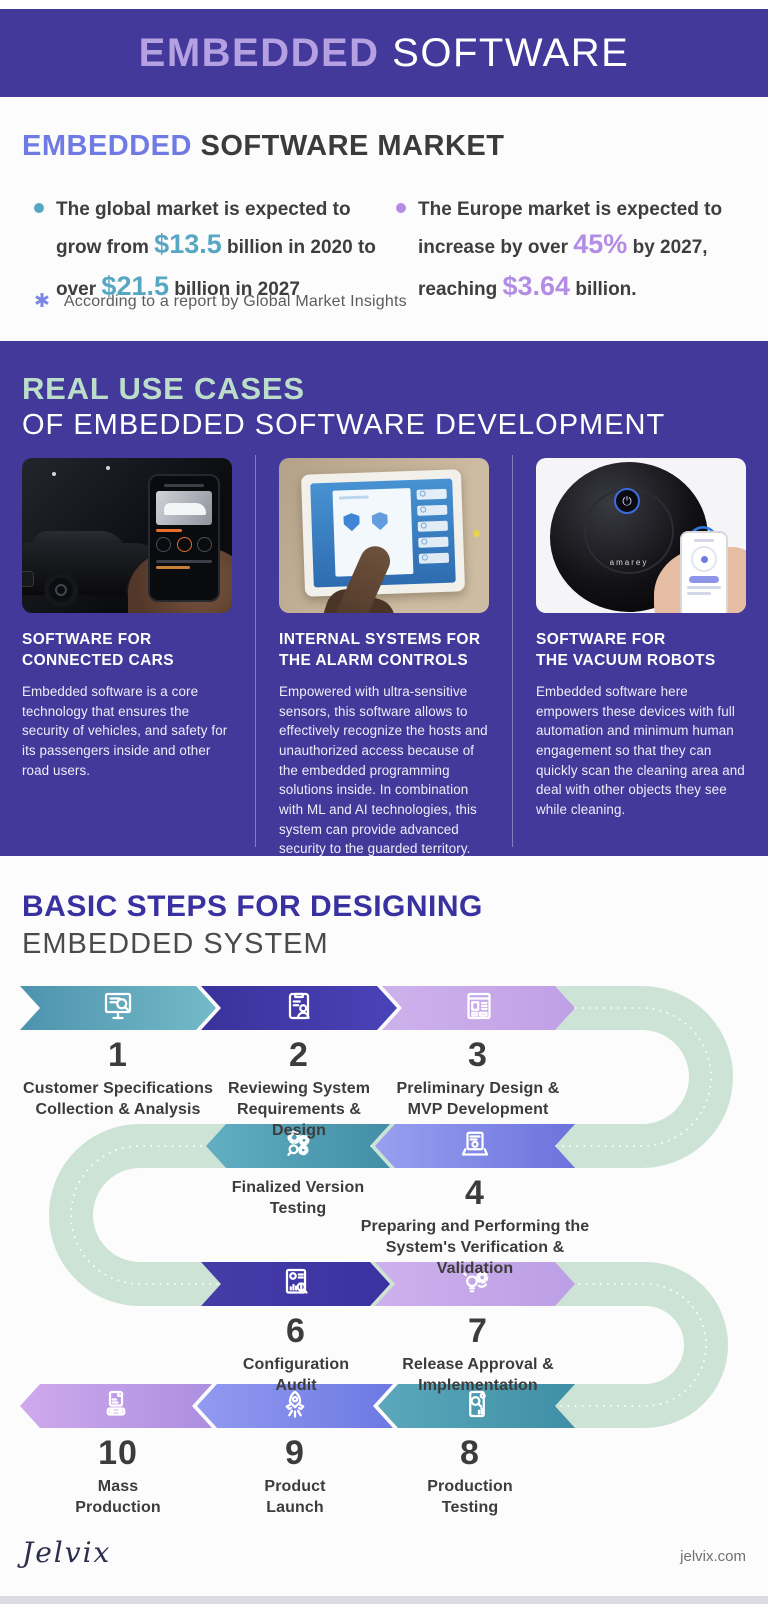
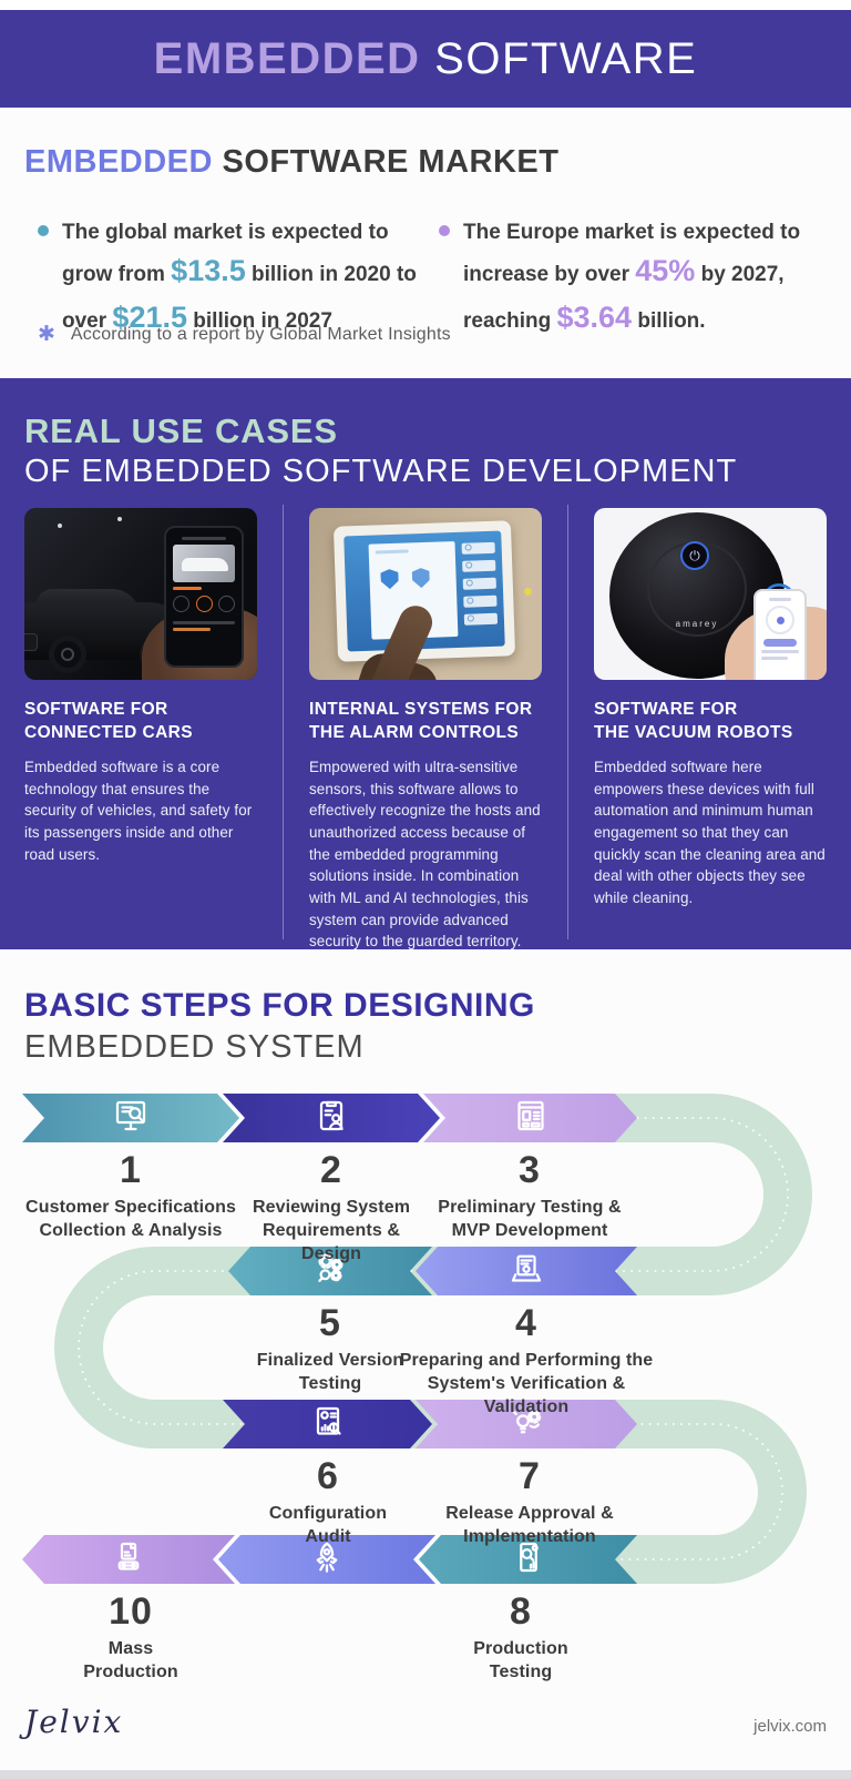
  EMBEDDED SOFTWARE
  EMBEDDED SOFTWARE MARKET
  The global market is expected to grow from $13.5 billion in 2020 to over $21.5 billion in 2027
  The Europe market is expected to increase by over 45% by 2027, reaching $3.64 billion.
  ✱
  According to a report by Global Market Insights
  REAL USE CASES
  OF EMBEDDED SOFTWARE DEVELOPMENT
  SOFTWARE FOR
  CONNECTED CARS
  Embedded software is a core technology that ensures the security of vehicles, and safety for its passengers inside and other road users.
  INTERNAL SYSTEMS FOR
  THE ALARM CONTROLS
  Empowered with ultra-sensitive sensors, this software allows to effectively recognize the hosts and unauthorized access because of the embedded programming solutions inside. In combination with ML and AI technologies, this system can provide advanced security to the guarded territory.
  ⏻
  amarey
  SOFTWARE FOR
  THE VACUUM ROBOTS
  Embedded software here empowers these devices with full automation and minimum human engagement so that they can quickly scan the cleaning area and deal with other objects they see while cleaning.
  BASIC STEPS FOR DESIGNING
  EMBEDDED SYSTEM
  1
  Customer Specifications Collection & Analysis
  2
  Reviewing System Requirements & Design
  3
- Preliminary Design & MVP Development
+ Preliminary Testing & MVP Development
+ 5
  Finalized Version Testing
  4
  Preparing and Performing the System's Verification & Validation
  6
  Configuration Audit
  7
  Release Approval & Implementation
  10
  Mass Production
- 9
- Product Launch
  8
  Production Testing
  Jelvix
  jelvix.com
